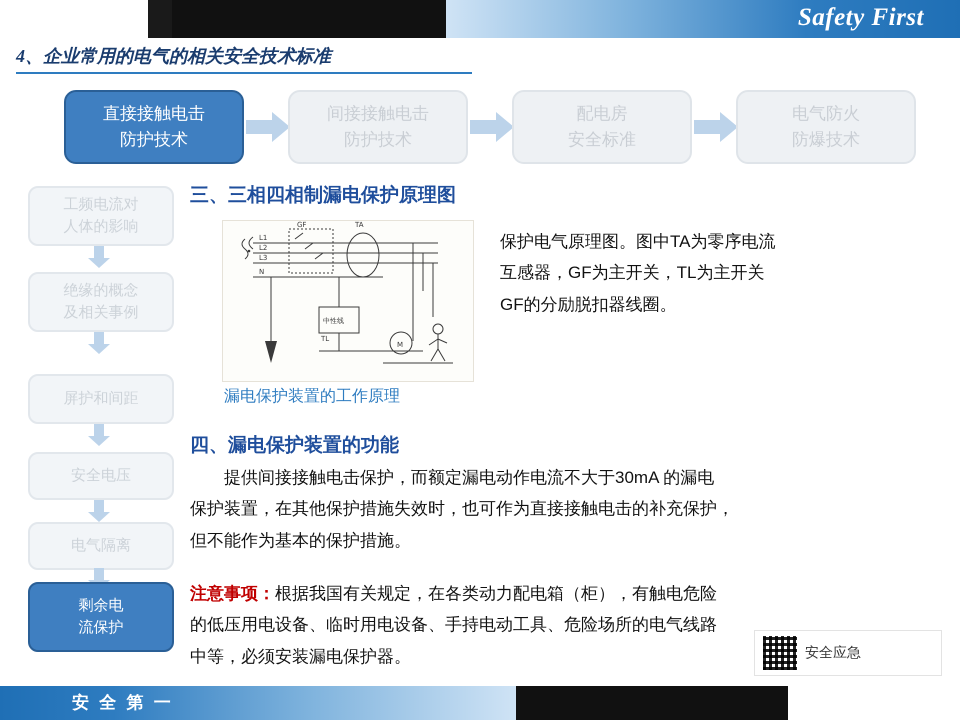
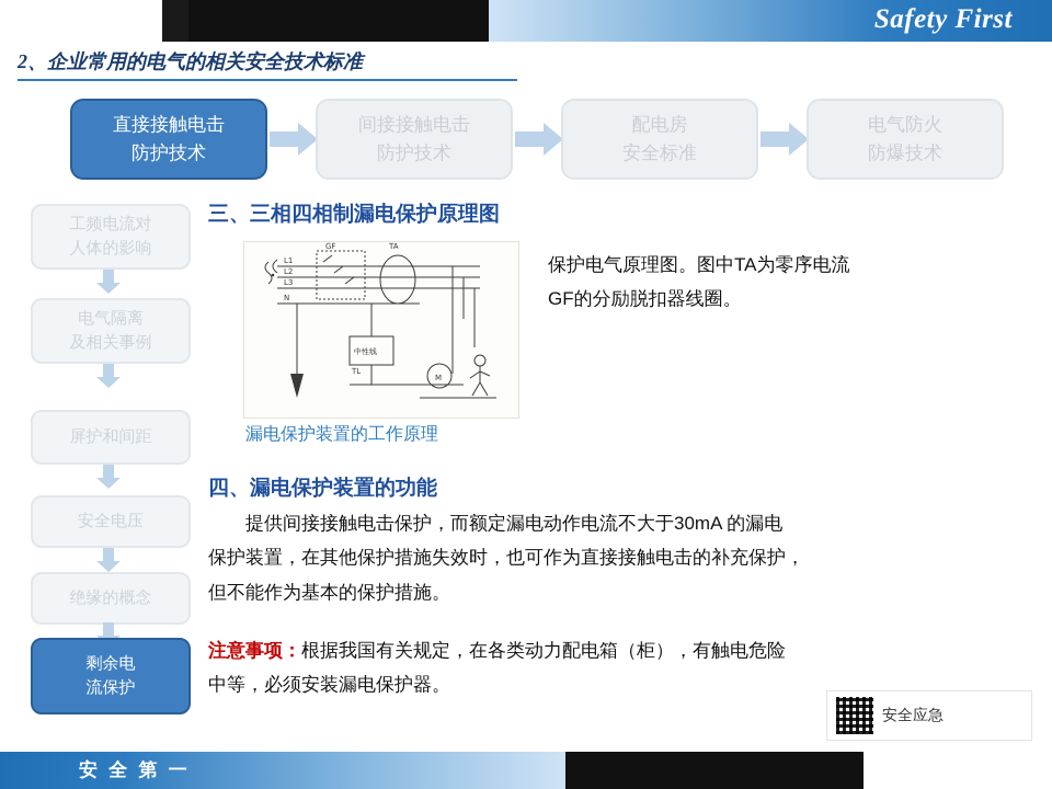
  Safety First
- 4、企业常用的电气的相关安全技术标准
+ 2、企业常用的电气的相关安全技术标准
  直接接触电击
  防护技术
  间接接触电击
  防护技术
  配电房
  安全标准
  电气防火
  防爆技术
  工频电流对
  人体的影响
- 绝缘的概念
+ 电气隔离
  及相关事例
  屏护和间距
  安全电压
- 电气隔离
+ 绝缘的概念
  剩余电
  流保护
  三、三相四相制漏电保护原理图
  L1
  L2
  L3
  N
  GF
  TA
  TL
  中性线
  M
  漏电保护装置的工作原理
  保护电气原理图。图中TA为零序电流
- 互感器，GF为主开关，TL为主开关
  GF的分励脱扣器线圈。
  四、漏电保护装置的功能
  提供间接接触电击保护，而额定漏电动作电流不大于30mA 的漏电
  保护装置，在其他保护措施失效时，也可作为直接接触电击的补充保护，
  但不能作为基本的保护措施。
  注意事项：根据我国有关规定，在各类动力配电箱（柜），有触电危险
- 的低压用电设备、临时用电设备、手持电动工具、危险场所的电气线路
  中等，必须安装漏电保护器。
  安全应急
  安 全 第 一
